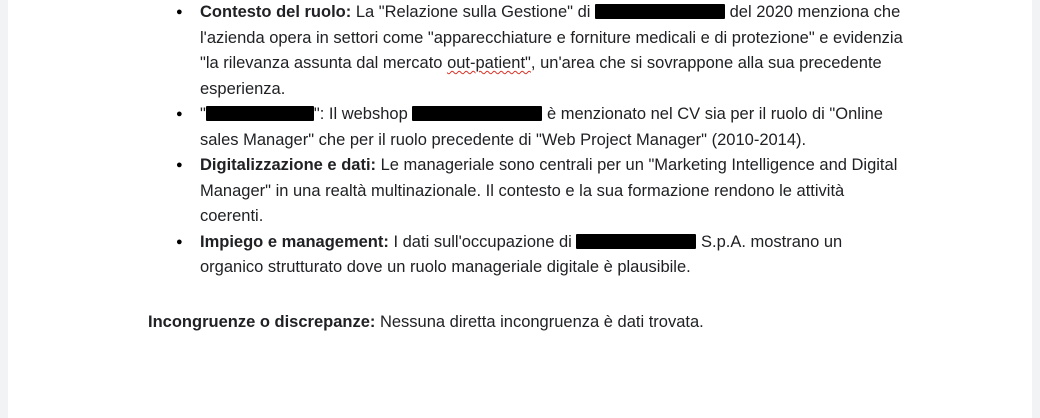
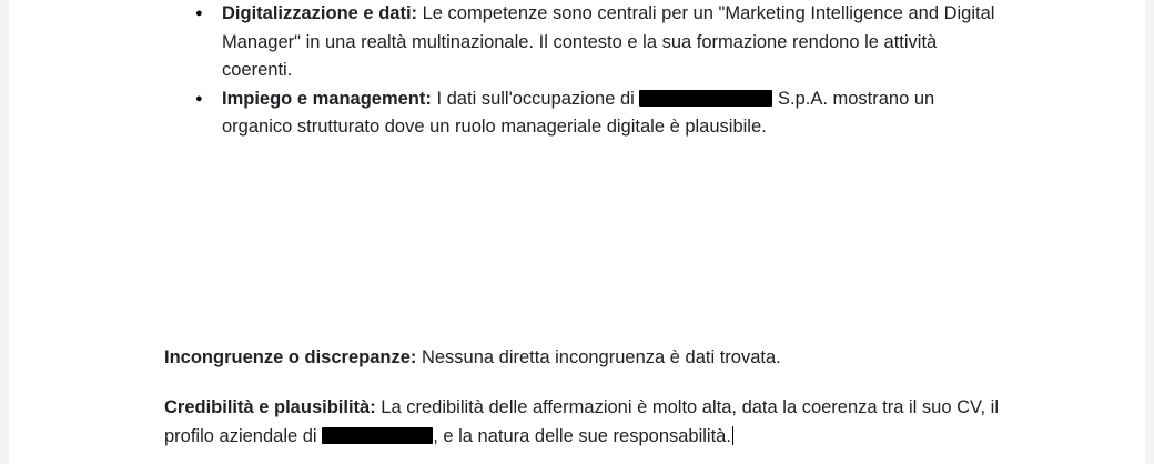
- Contesto del ruolo: La "Relazione sulla Gestione" di del 2020 menziona che l'azienda opera in settori come "apparecchiature e forniture medicali e di protezione" e evidenzia "la rilevanza assunta dal mercato out-patient", un'area che si sovrappone alla sua precedente esperienza.
- " ": Il webshop è menzionato nel CV sia per il ruolo di "Online sales Manager" che per il ruolo precedente di "Web Project Manager" (2010-2014).
- Digitalizzazione e dati: Le manageriale sono centrali per un "Marketing Intelligence and Digital Manager" in una realtà multinazionale. Il contesto e la sua formazione rendono le attività coerenti.
+ Digitalizzazione e dati: Le competenze sono centrali per un "Marketing Intelligence and Digital Manager" in una realtà multinazionale. Il contesto e la sua formazione rendono le attività coerenti.
  Impiego e management: I dati sull'occupazione di S.p.A. mostrano un organico strutturato dove un ruolo manageriale digitale è plausibile.
  Incongruenze o discrepanze: Nessuna diretta incongruenza è dati trovata.
+ Credibilità e plausibilità: La credibilità delle affermazioni è molto alta, data la coerenza tra il suo CV, il profilo aziendale di , e la natura delle sue responsabilità.
